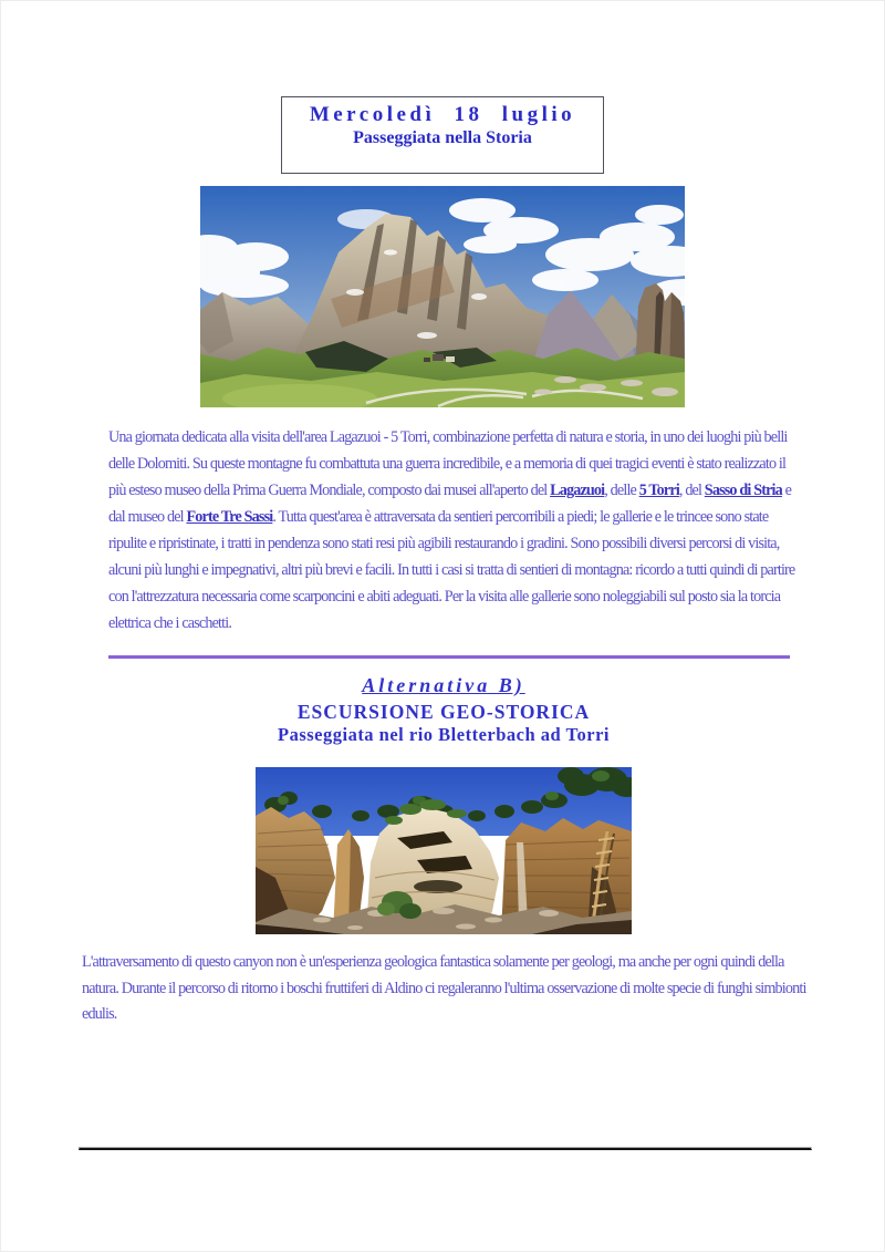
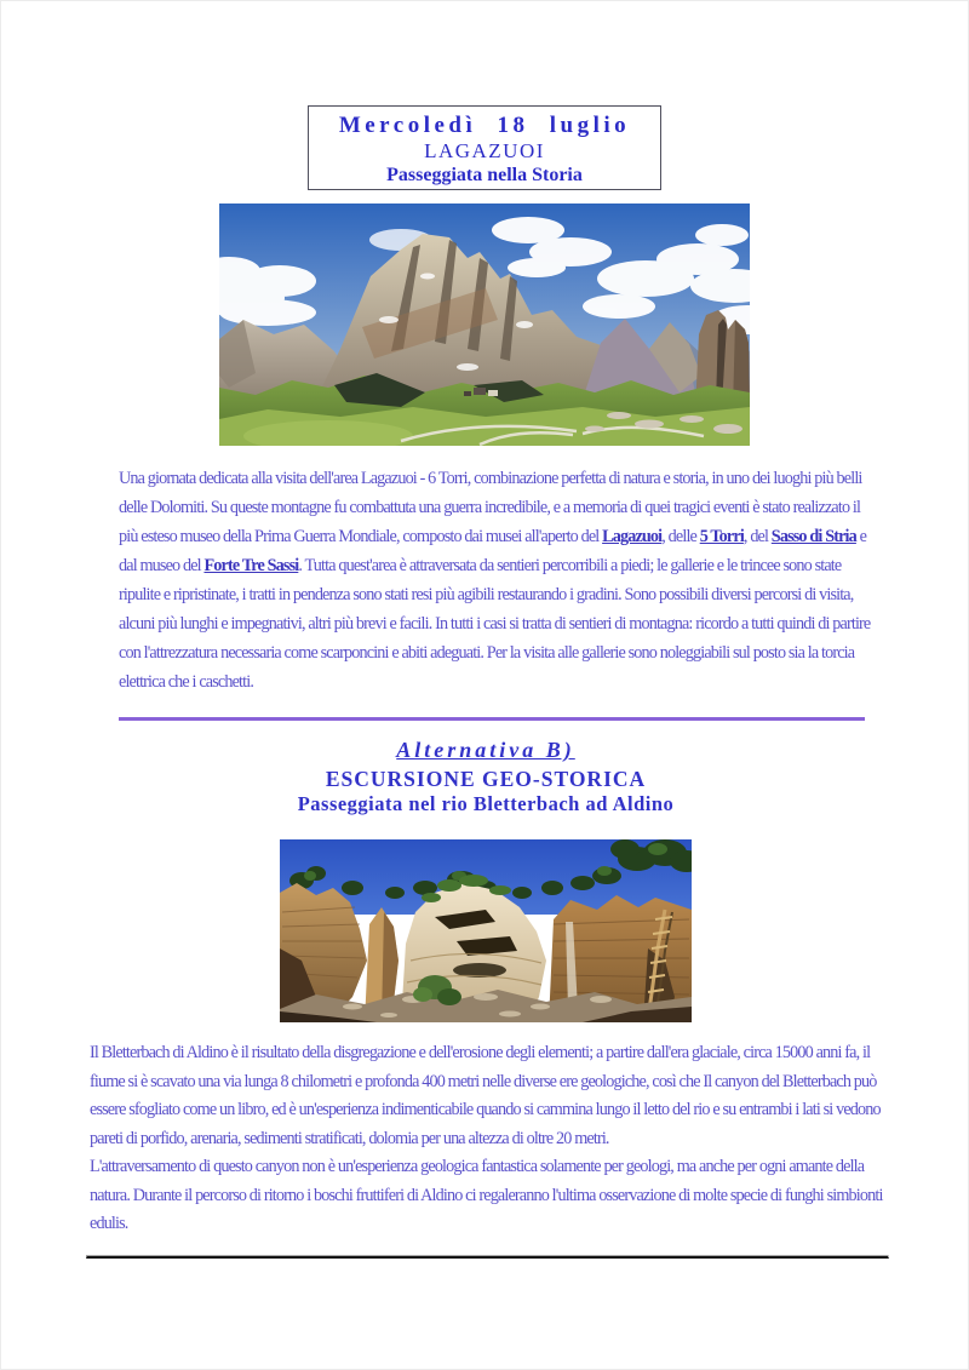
  Mercoledì 18 luglio
+ LAGAZUOI
  Passeggiata nella Storia
- Una giornata dedicata alla visita dell'area Lagazuoi - 5 Torri, combinazione perfetta di natura e storia, in uno dei luoghi più belli delle Dolomiti. Su queste montagne fu combattuta una guerra incredibile, e a memoria di quei tragici eventi è stato realizzato il più esteso museo della Prima Guerra Mondiale, composto dai musei all'aperto del Lagazuoi, delle 5 Torri, del Sasso di Stria e dal museo del Forte Tre Sassi. Tutta quest'area è attraversata da sentieri percorribili a piedi; le gallerie e le trincee sono state ripulite e ripristinate, i tratti in pendenza sono stati resi più agibili restaurando i gradini. Sono possibili diversi percorsi di visita, alcuni più lunghi e impegnativi, altri più brevi e facili. In tutti i casi si tratta di sentieri di montagna: ricordo a tutti quindi di partire con l'attrezzatura necessaria come scarponcini e abiti adeguati. Per la visita alle gallerie sono noleggiabili sul posto sia la torcia elettrica che i caschetti.
+ Una giornata dedicata alla visita dell'area Lagazuoi - 6 Torri, combinazione perfetta di natura e storia, in uno dei luoghi più belli delle Dolomiti. Su queste montagne fu combattuta una guerra incredibile, e a memoria di quei tragici eventi è stato realizzato il più esteso museo della Prima Guerra Mondiale, composto dai musei all'aperto del Lagazuoi, delle 5 Torri, del Sasso di Stria e dal museo del Forte Tre Sassi. Tutta quest'area è attraversata da sentieri percorribili a piedi; le gallerie e le trincee sono state ripulite e ripristinate, i tratti in pendenza sono stati resi più agibili restaurando i gradini. Sono possibili diversi percorsi di visita, alcuni più lunghi e impegnativi, altri più brevi e facili. In tutti i casi si tratta di sentieri di montagna: ricordo a tutti quindi di partire con l'attrezzatura necessaria come scarponcini e abiti adeguati. Per la visita alle gallerie sono noleggiabili sul posto sia la torcia elettrica che i caschetti.
  Alternativa B)
  ESCURSIONE GEO-STORICA
- Passeggiata nel rio Bletterbach ad Torri
+ Passeggiata nel rio Bletterbach ad Aldino
+ Il Bletterbach di Aldino è il risultato della disgregazione e dell'erosione degli elementi; a partire dall'era glaciale, circa 15000 anni fa, il fiume si è scavato una via lunga 8 chilometri e profonda 400 metri nelle diverse ere geologiche, così che Il canyon del Bletterbach può essere sfogliato come un libro, ed è un'esperienza indimenticabile quando si cammina lungo il letto del rio e su entrambi i lati si vedono pareti di porfido, arenaria, sedimenti stratificati, dolomia per una altezza di oltre 20 metri.
- L'attraversamento di questo canyon non è un'esperienza geologica fantastica solamente per geologi, ma anche per ogni quindi della natura. Durante il percorso di ritorno i boschi fruttiferi di Aldino ci regaleranno l'ultima osservazione di molte specie di funghi simbionti edulis.
+ L'attraversamento di questo canyon non è un'esperienza geologica fantastica solamente per geologi, ma anche per ogni amante della natura. Durante il percorso di ritorno i boschi fruttiferi di Aldino ci regaleranno l'ultima osservazione di molte specie di funghi simbionti edulis.
